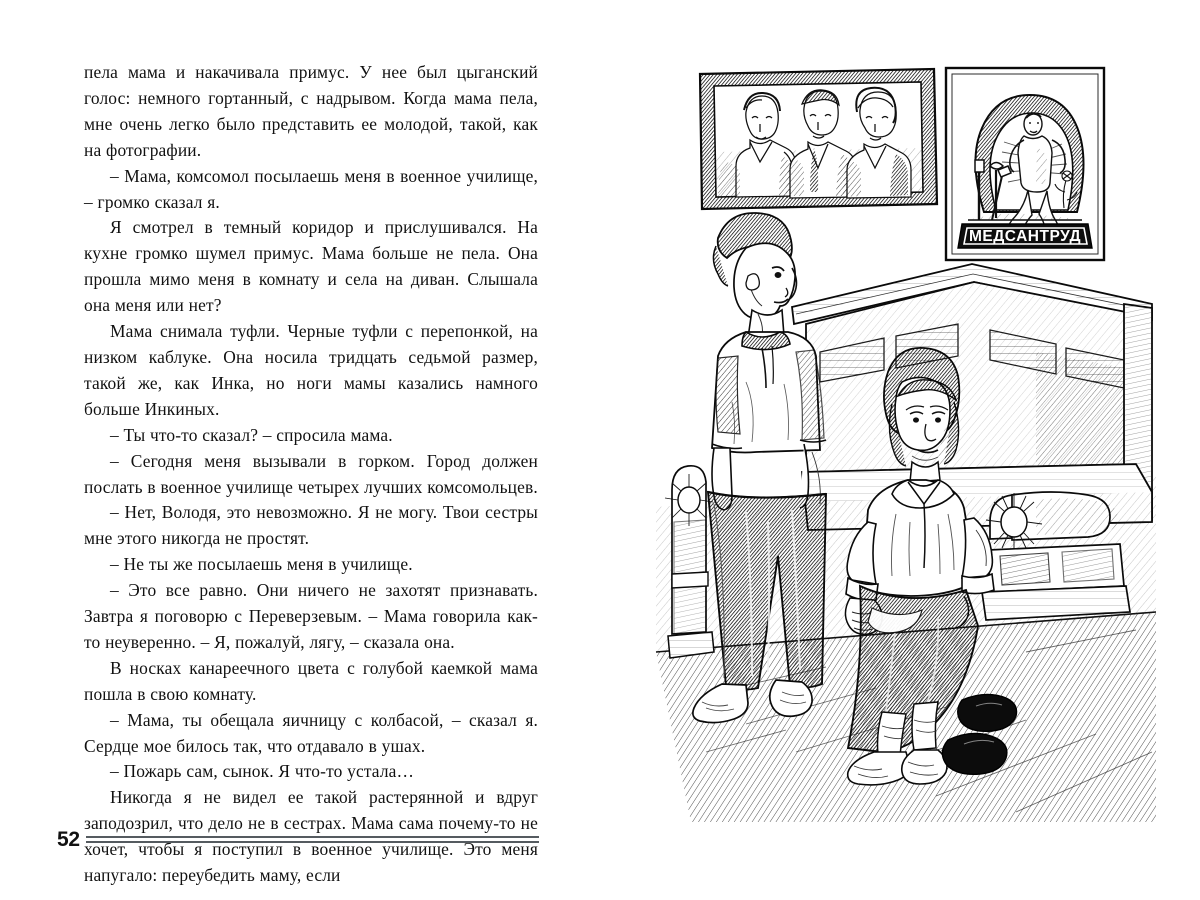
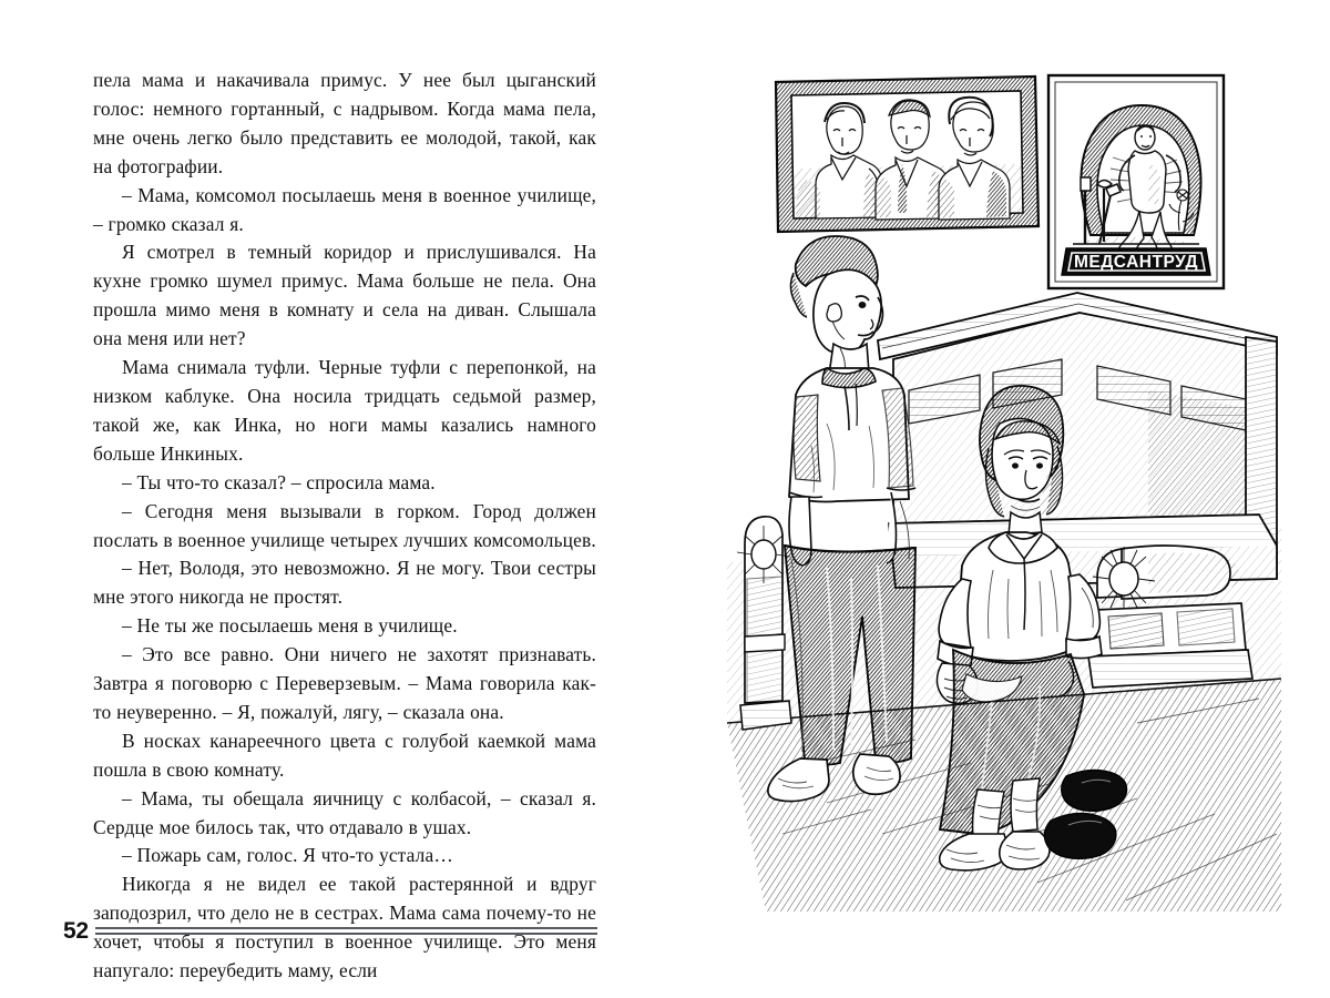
  пела мама и накачивала примус. У нее был цыганский голос: немного гортанный, с надрывом. Когда мама пела, мне очень легко было представить ее молодой, такой, как на фотографии.
  – Мама, комсомол посылаешь меня в военное училище, – громко сказал я.
  Я смотрел в темный коридор и прислушивался. На кухне громко шумел примус. Мама больше не пела. Она прошла мимо меня в комнату и села на диван. Слышала она меня или нет?
  Мама снимала туфли. Черные туфли с перепонкой, на низком каблуке. Она носила тридцать седьмой размер, такой же, как Инка, но ноги мамы казались намного больше Инкиных.
  – Ты что-то сказал? – спросила мама.
  – Сегодня меня вызывали в горком. Город должен послать в военное училище четырех лучших комсомольцев.
  – Нет, Володя, это невозможно. Я не могу. Твои сестры мне этого никогда не простят.
  – Не ты же посылаешь меня в училище.
  – Это все равно. Они ничего не захотят признавать. Завтра я поговорю с Переверзевым. – Мама говорила как-то неуверенно. – Я, пожалуй, лягу, – сказала она.
  В носках канареечного цвета с голубой каемкой мама пошла в свою комнату.
  – Мама, ты обещала яичницу с колбасой, – сказал я. Сердце мое билось так, что отдавало в ушах.
- – Пожарь сам, сынок. Я что-то устала…
+ – Пожарь сам, голос. Я что-то устала…
  Никогда я не видел ее такой растерянной и вдруг заподозрил, что дело не в сестрах. Мама сама почему-то не хочет, чтобы я поступил в военное училище. Это меня напугало: переубедить маму, если
  52
  МЕДСАНТРУД
